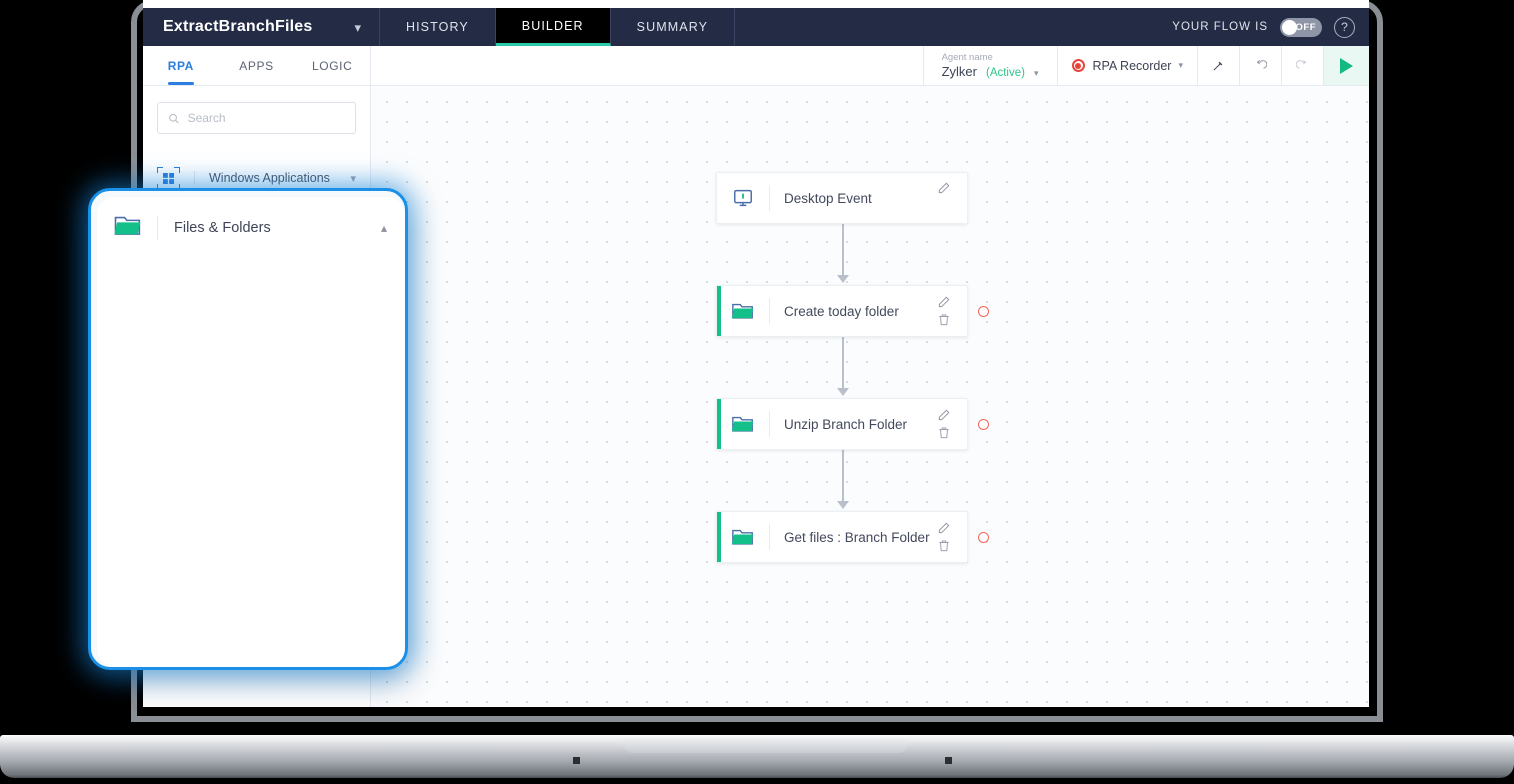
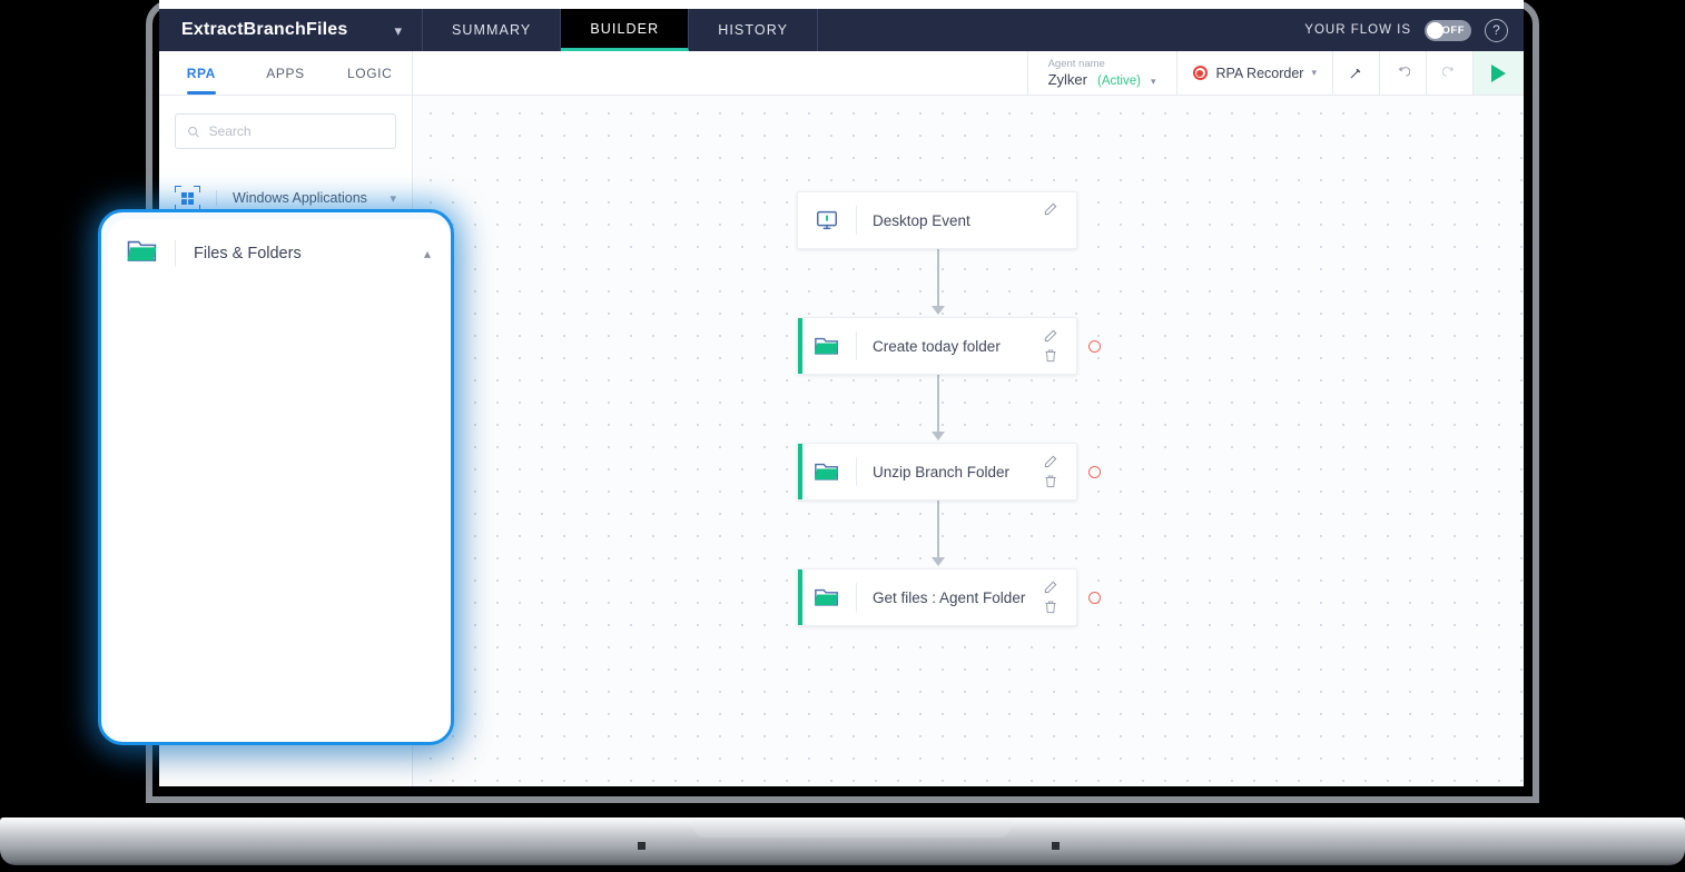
  ExtractBranchFiles
  ▾
- HISTORY
+ SUMMARY
  BUILDER
- SUMMARY
+ HISTORY
  YOUR FLOW IS
  OFF
  ?
  RPA
  APPS
  LOGIC
  Agent name
  Zylker
  (Active)
  ▾
  RPA Recorder
  ▾
  Search
  Windows Applications
  ▾
  Desktop Event
  Create today folder
  Unzip Branch Folder
- Get files : Branch Folder
+ Get files : Agent Folder
  Files & Folders
  ▴
